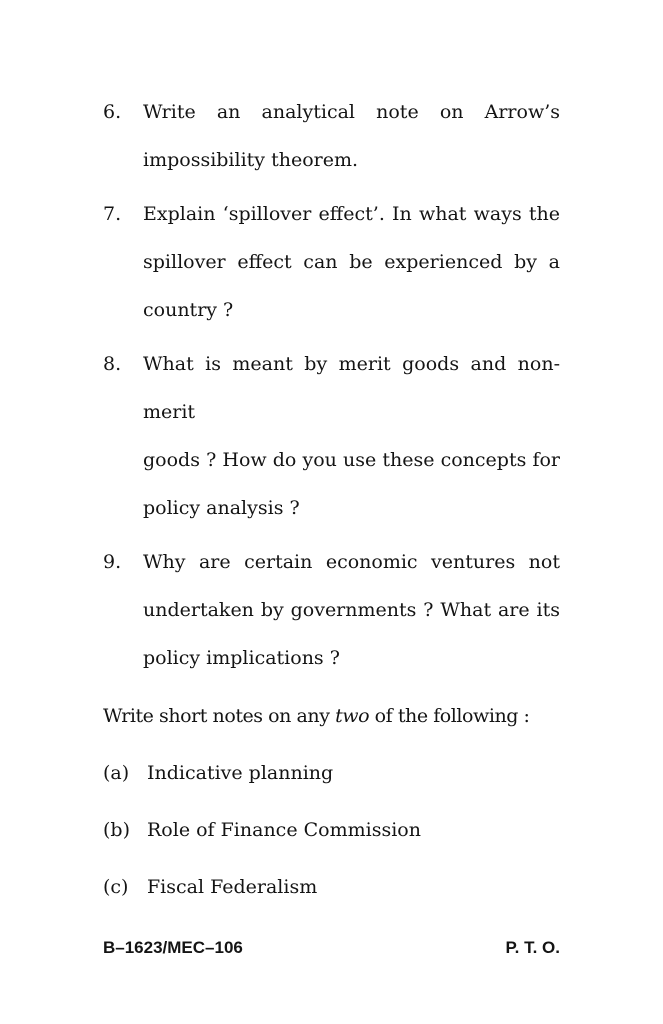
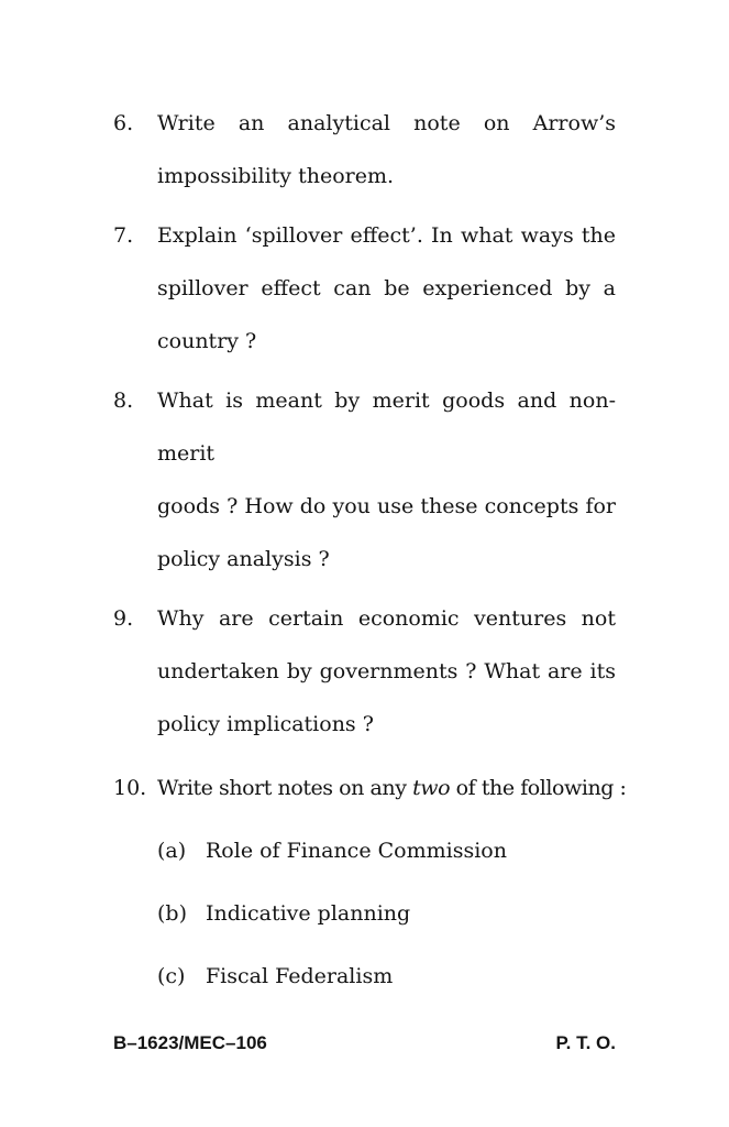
  6.
  Write an analytical note on Arrow’s
  impossibility theorem.
  7.
  Explain ‘spillover effect’. In what ways the
  spillover effect can be experienced by a
  country ?
  8.
  What is meant by merit goods and non-merit
  goods ? How do you use these concepts for
  policy analysis ?
  9.
  Why are certain economic ventures not
  undertaken by governments ? What are its
  policy implications ?
+ 10.
  Write short notes on any two of the following :
  (a)
- Indicative planning
+ Role of Finance Commission
  (b)
- Role of Finance Commission
+ Indicative planning
  (c)
  Fiscal Federalism
  B–1623/MEC–106
  P. T. O.
